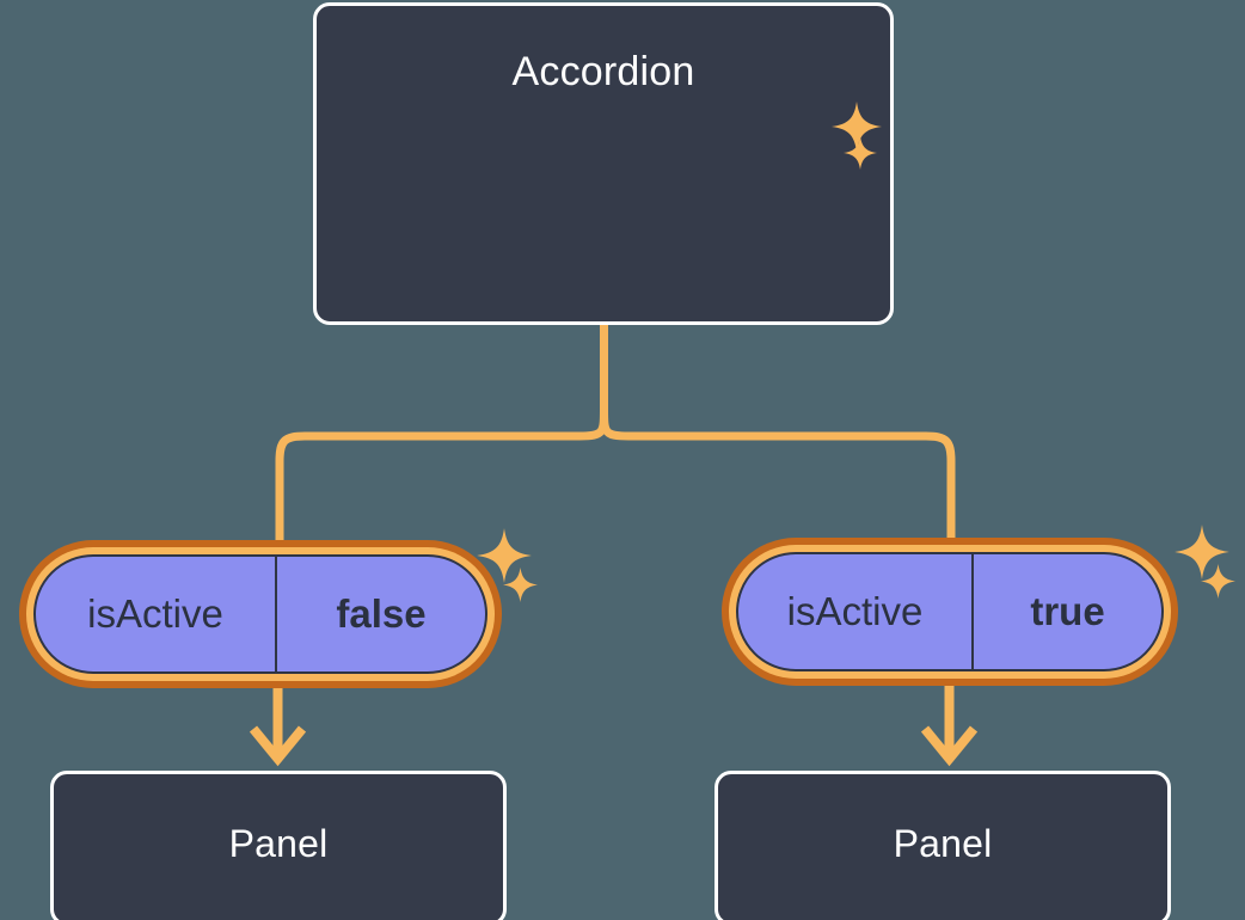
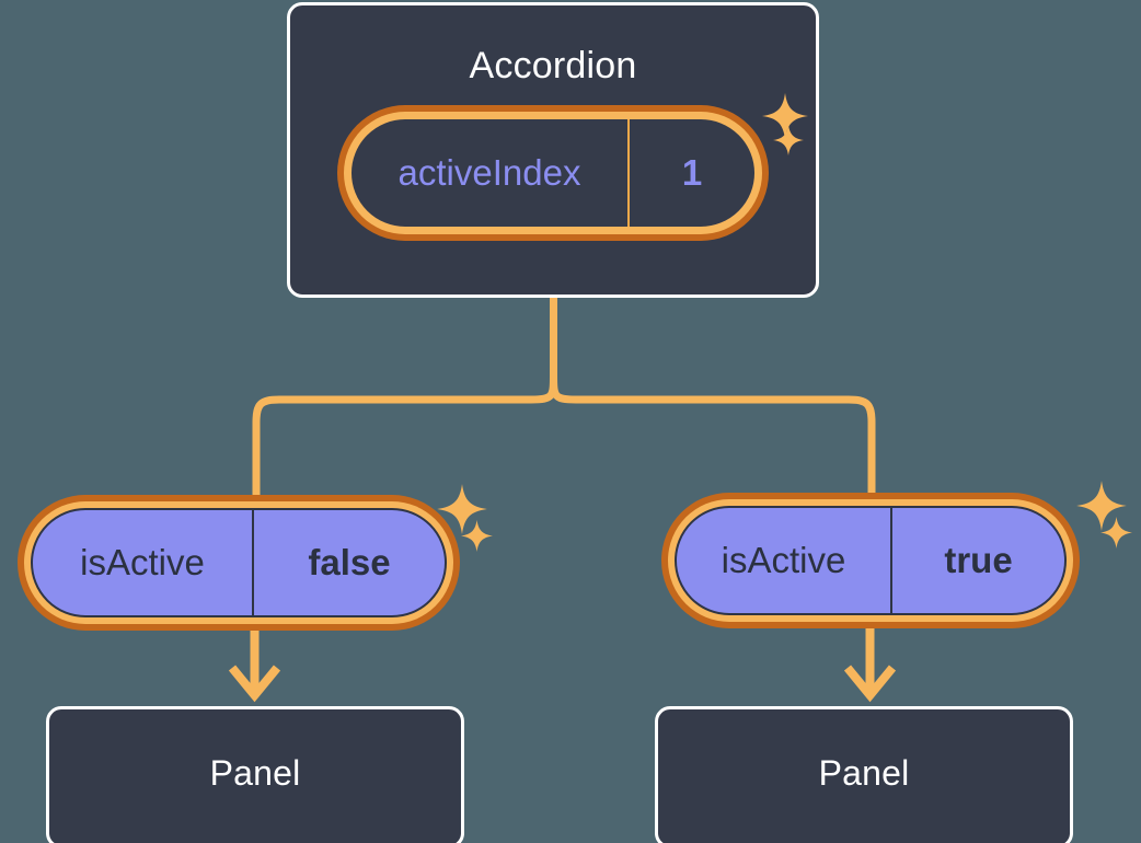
  Accordion
+ activeIndex
+ 1
  isActive
  false
  isActive
  true
  Panel
  Panel
